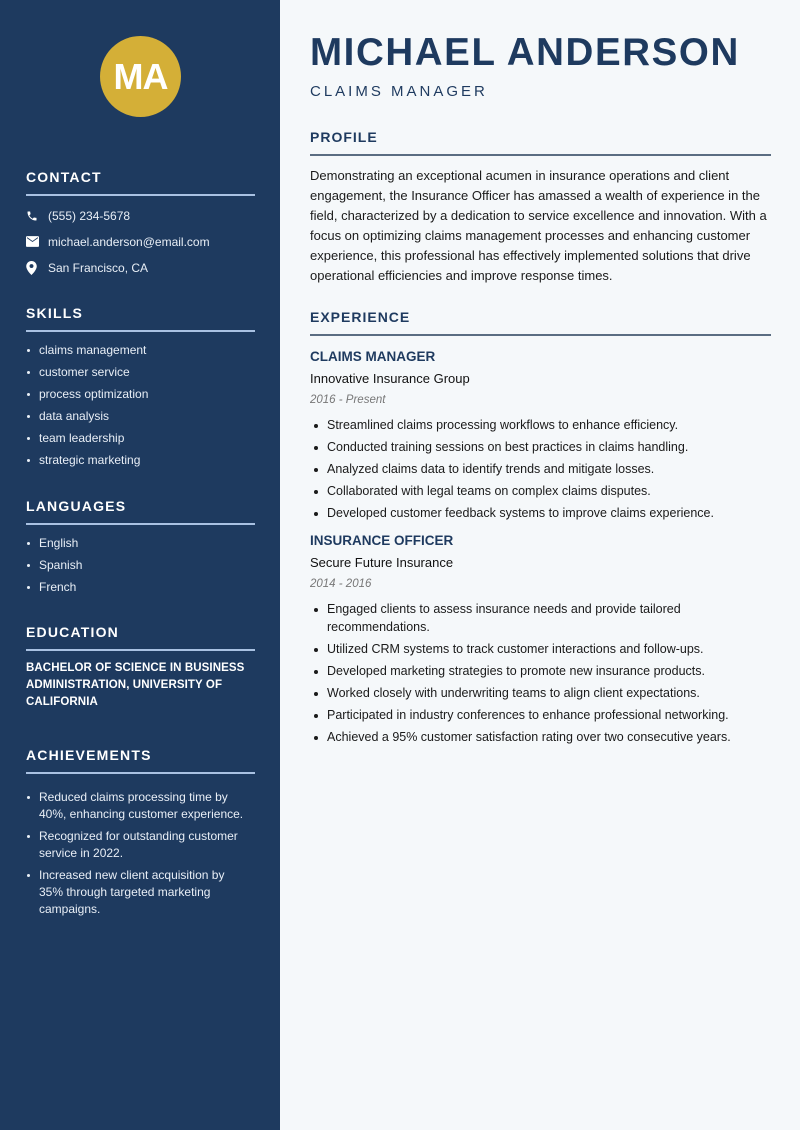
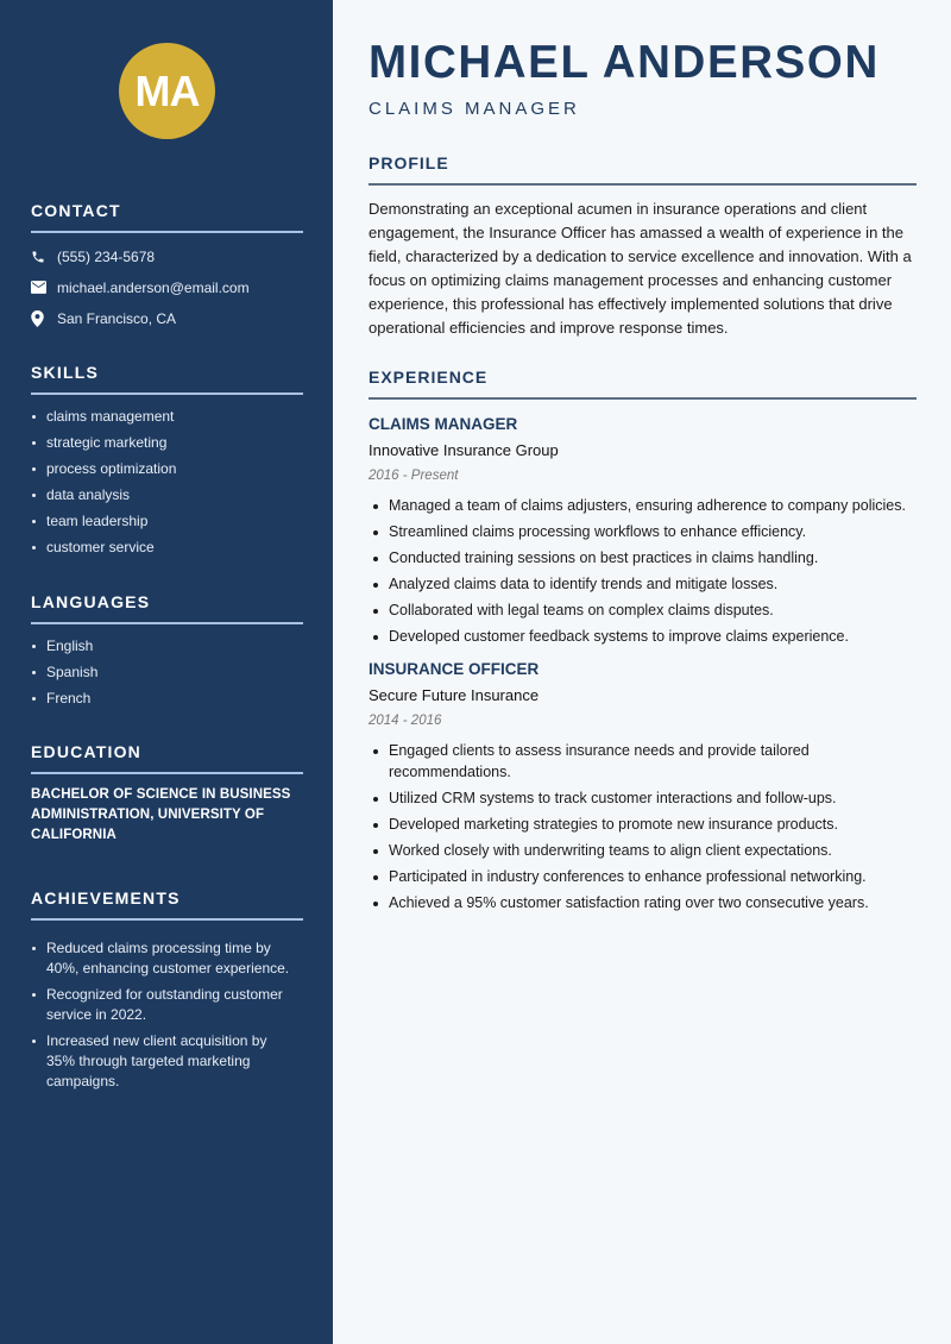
  MA
  CONTACT
  (555) 234-5678
  michael.anderson@email.com
  San Francisco, CA
  SKILLS
  claims management
- customer service
+ strategic marketing
  process optimization
  data analysis
  team leadership
- strategic marketing
+ customer service
  LANGUAGES
  English
  Spanish
  French
  EDUCATION
  BACHELOR OF SCIENCE IN BUSINESS ADMINISTRATION, UNIVERSITY OF CALIFORNIA
  ACHIEVEMENTS
  Reduced claims processing time by 40%, enhancing customer experience.
  Recognized for outstanding customer service in 2022.
  Increased new client acquisition by 35% through targeted marketing campaigns.
  MICHAEL ANDERSON
  CLAIMS MANAGER
  PROFILE
  Demonstrating an exceptional acumen in insurance operations and client engagement, the Insurance Officer has amassed a wealth of experience in the field, characterized by a dedication to service excellence and innovation. With a focus on optimizing claims management processes and enhancing customer experience, this professional has effectively implemented solutions that drive operational efficiencies and improve response times.
  EXPERIENCE
  CLAIMS MANAGER
  Innovative Insurance Group
  2016 - Present
+ Managed a team of claims adjusters, ensuring adherence to company policies.
  Streamlined claims processing workflows to enhance efficiency.
  Conducted training sessions on best practices in claims handling.
  Analyzed claims data to identify trends and mitigate losses.
  Collaborated with legal teams on complex claims disputes.
  Developed customer feedback systems to improve claims experience.
  INSURANCE OFFICER
  Secure Future Insurance
  2014 - 2016
  Engaged clients to assess insurance needs and provide tailored recommendations.
  Utilized CRM systems to track customer interactions and follow-ups.
  Developed marketing strategies to promote new insurance products.
  Worked closely with underwriting teams to align client expectations.
  Participated in industry conferences to enhance professional networking.
  Achieved a 95% customer satisfaction rating over two consecutive years.
